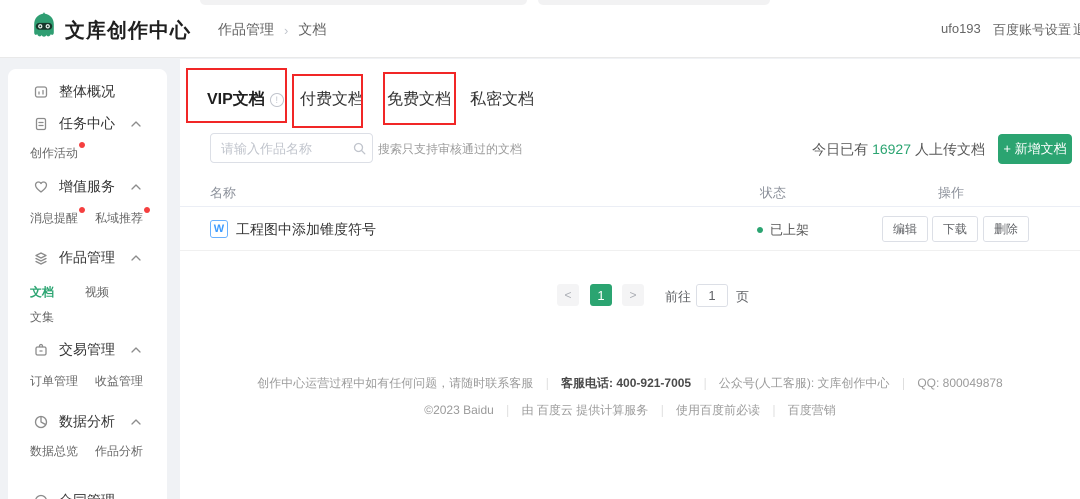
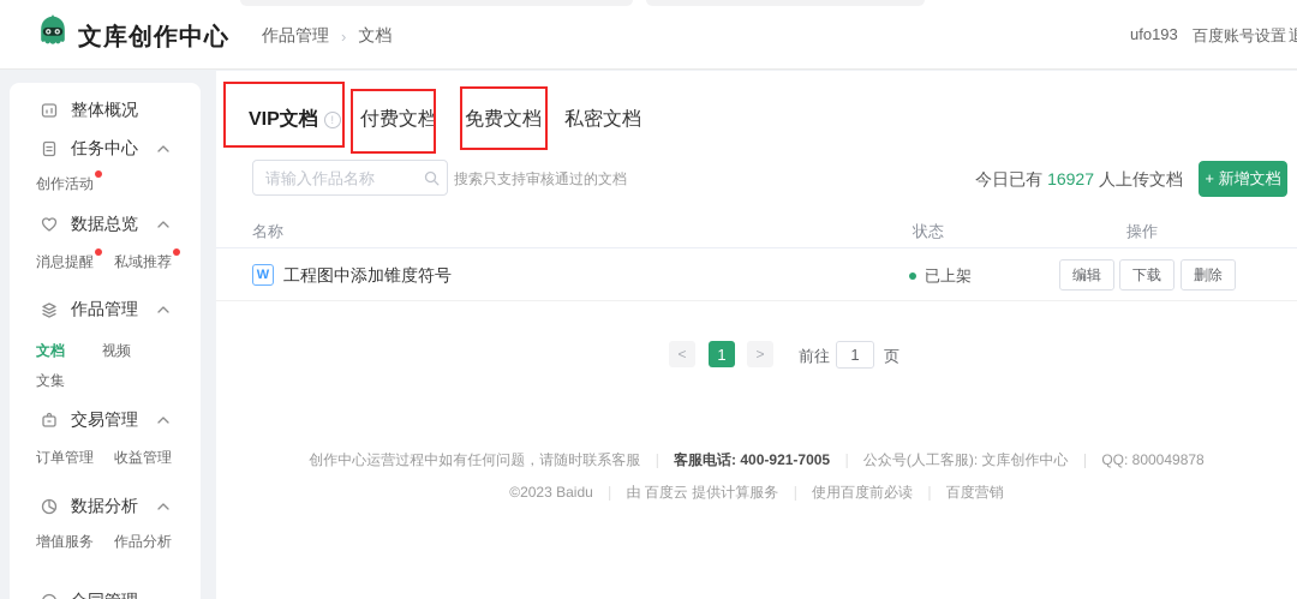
  文库创作中心
  作品管理
  ›
  文档
  ufo193
  百度账号设置
  整体概况
  任务中心
  创作活动
- 增值服务
+ 数据总览
  消息提醒
  私域推荐
  作品管理
  文档
  视频
  文集
  交易管理
  订单管理
  收益管理
  数据分析
- 数据总览
+ 增值服务
  作品分析
  VIP文档
  !
  付费文档
  免费文档
  私密文档
  请输入作品名称
  搜索只支持审核通过的文档
  今日已有 16927 人上传文档
  + 新增文档
  名称
  状态
  操作
  W
  工程图中添加锥度符号
  已上架
  编辑
  下载
  删除
  <
  1
  >
  前往
  1
  页
  创作中心运营过程中如有任何问题，请随时联系客服 ｜ 客服电话: 400-921-7005 公众号(人工客服): 文库创作中心 ｜ QQ: 800049878
  ©2023 Baidu ｜ 由 百度云 提供计算服务 ｜ 使用百度前必读 百度营销
